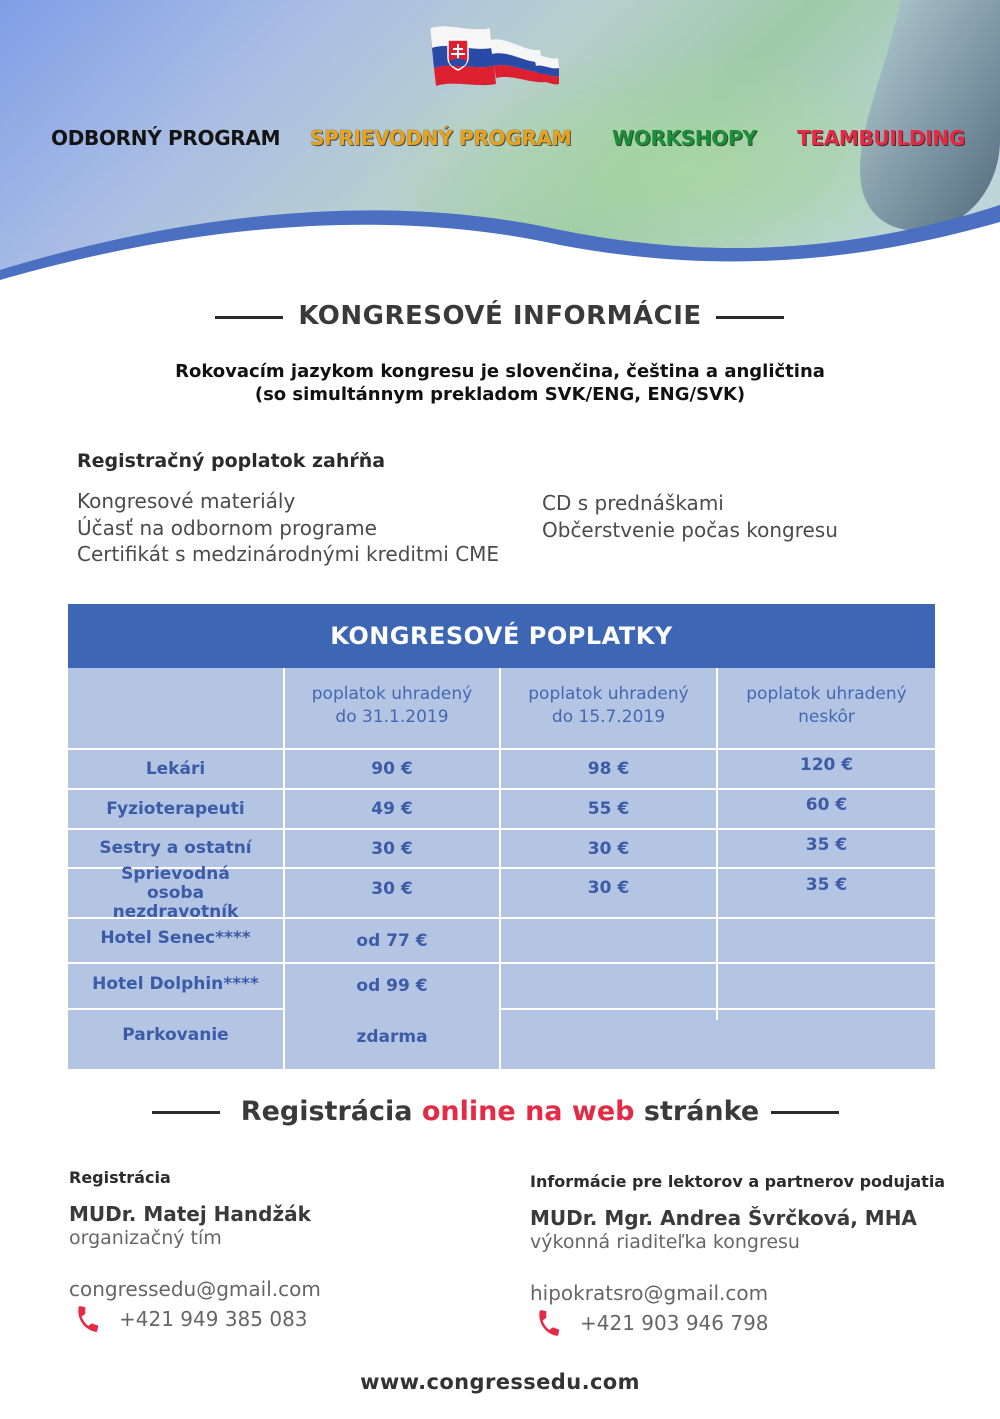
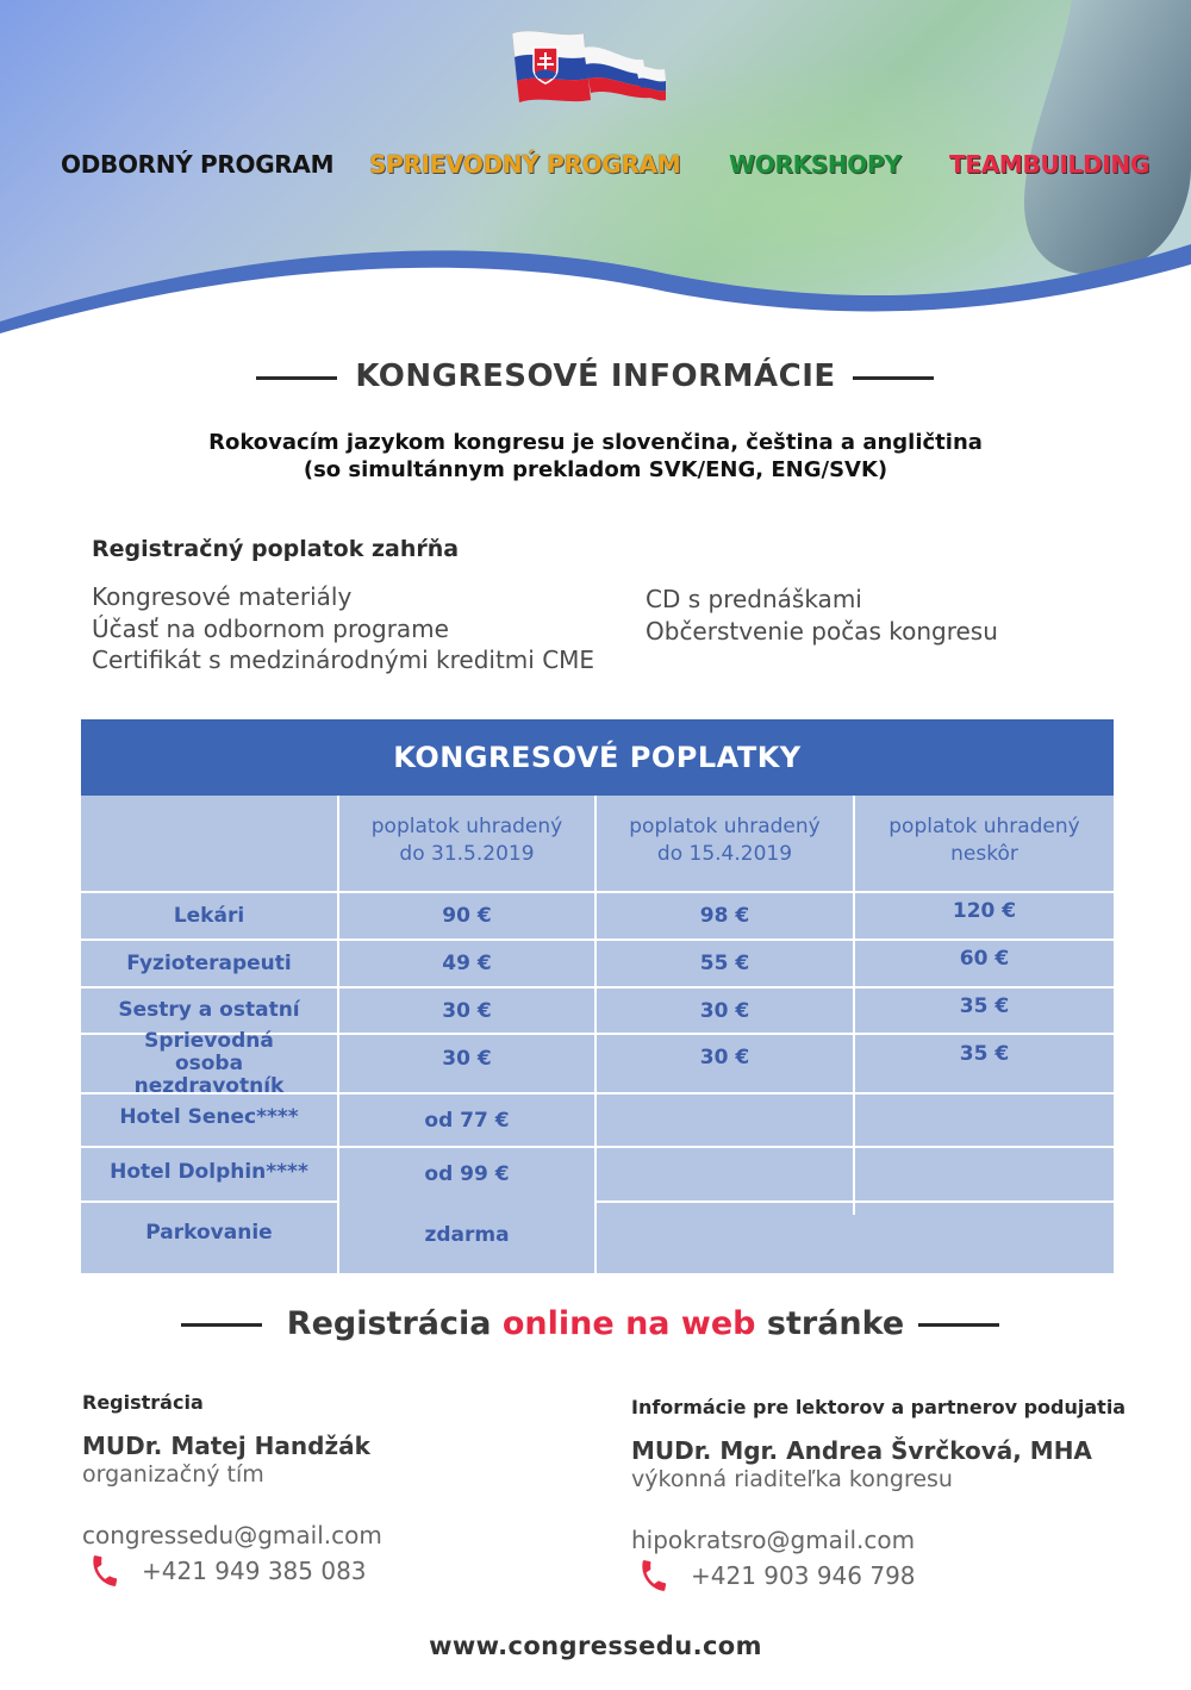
  ODBORNÝ PROGRAM
  SPRIEVODNÝ PROGRAM
  WORKSHOPY
  TEAMBUILDING
  KONGRESOVÉ INFORMÁCIE
  Rokovacím jazykom kongresu je slovenčina, čeština a angličtina
  (so simultánnym prekladom SVK/ENG, ENG/SVK)
  Registračný poplatok zahŕňa
  Kongresové materiály
  Účasť na odbornom programe
  Certifikát s medzinárodnými kreditmi CME
  CD s prednáškami
  Občerstvenie počas kongresu
  KONGRESOVÉ POPLATKY
  poplatok uhradený
- do 31.1.2019
+ do 31.5.2019
  poplatok uhradený
- do 15.7.2019
+ do 15.4.2019
  poplatok uhradený
  neskôr
  Lekári
  90 €
  98 €
  120 €
  Fyzioterapeuti
  49 €
  55 €
  60 €
  Sestry a ostatní
  30 €
  30 €
  35 €
  Sprievodná osoba nezdravotník
  30 €
  30 €
  35 €
  Hotel Senec****
  od 77 €
  Hotel Dolphin****
  od 99 €
  Parkovanie
  zdarma
  Registrácia online na web stránke
  Registrácia
  MUDr. Matej Handžák
  organizačný tím
  congressedu@gmail.com
  +421 949 385 083
  Informácie pre lektorov a partnerov podujatia
  MUDr. Mgr. Andrea Švrčková, MHA
  výkonná riaditeľka kongresu
  hipokratsro@gmail.com
  +421 903 946 798
  www.congressedu.com
